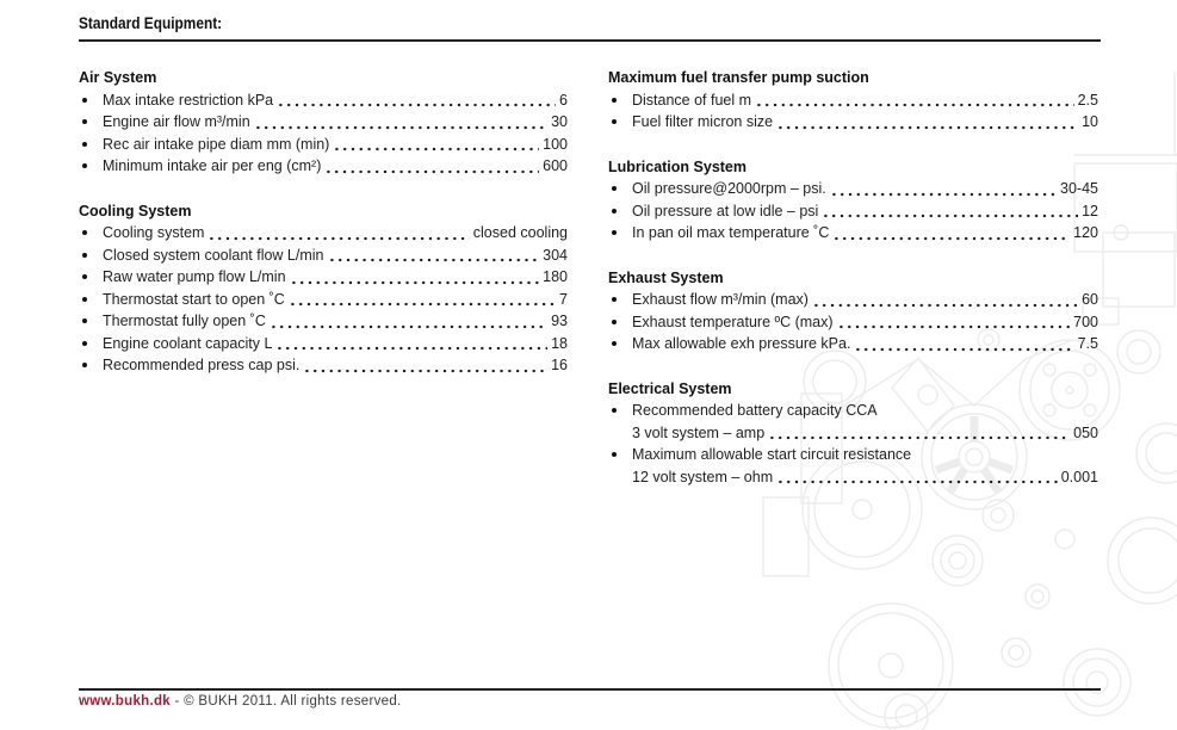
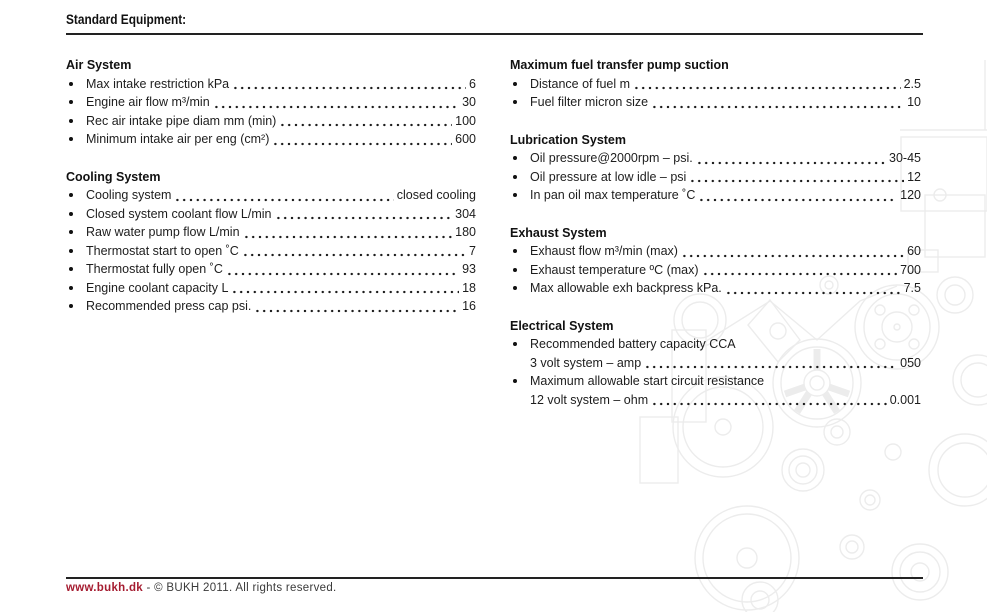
  Standard Equipment:
  Air System
  Max intake restriction kPa
  6
  Engine air flow m³/min
  30
  Rec air intake pipe diam mm (min)
  100
  Minimum intake air per eng (cm²)
  600
  Cooling System
  Cooling system
  closed cooling
  Closed system coolant flow L/min
  304
  Raw water pump flow L/min
  180
  Thermostat start to open ˚C
  7
  Thermostat fully open ˚C
  93
  Engine coolant capacity L
  18
  Recommended press cap psi.
  16
  Maximum fuel transfer pump suction
  Distance of fuel m
  2.5
  Fuel filter micron size
  10
  Lubrication System
  Oil pressure@2000rpm – psi.
  30-45
  Oil pressure at low idle – psi
  12
  In pan oil max temperature ˚C
  120
  Exhaust System
  Exhaust flow m³/min (max)
  60
  Exhaust temperature ºC (max)
  700
- Max allowable exh pressure kPa.
+ Max allowable exh backpress kPa.
  7.5
  Electrical System
  Recommended battery capacity CCA
  3 volt system – amp
  050
  Maximum allowable start circuit resistance
  12 volt system – ohm
  0.001
  www.bukh.dk - © BUKH 2011. All rights reserved.
